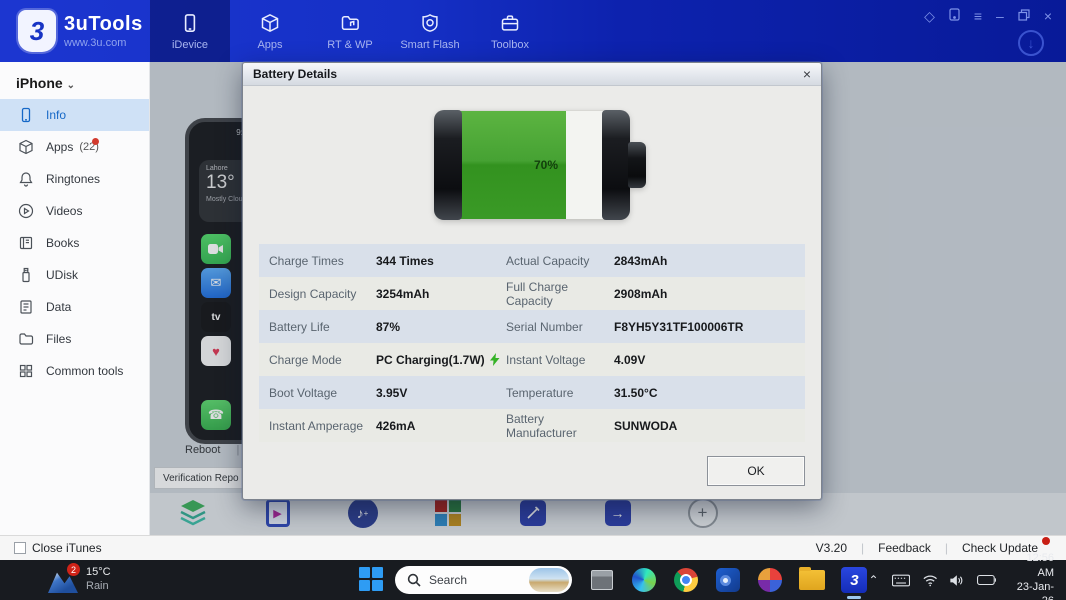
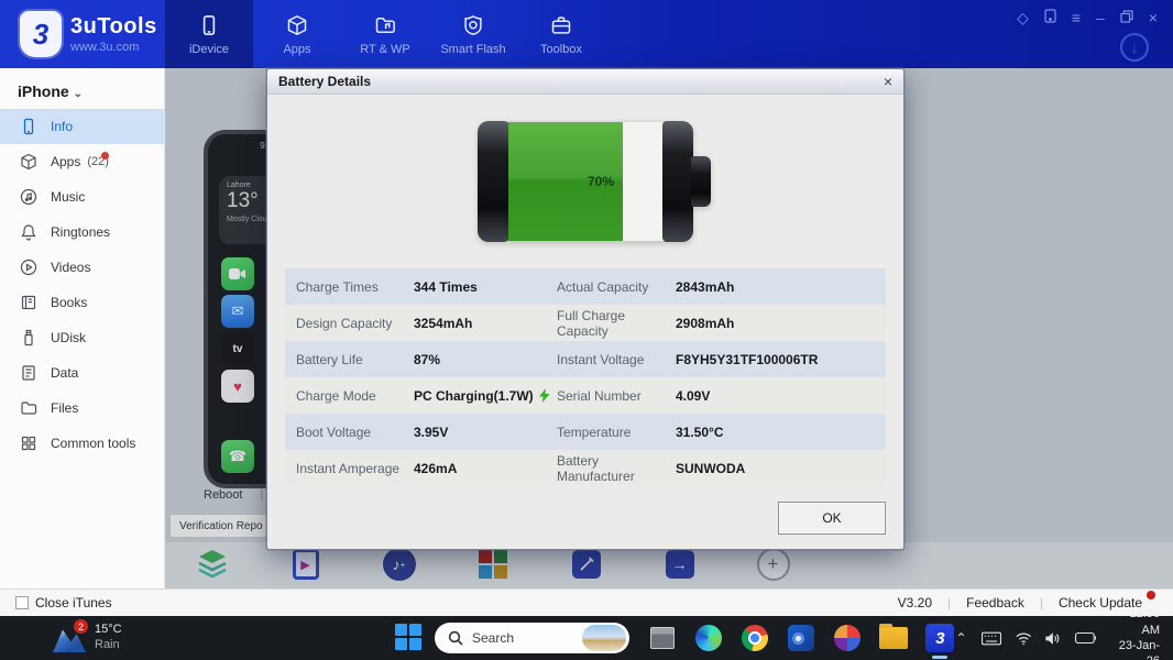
  3
  3uTools
  www.3u.com
  iDevice
  Apps
  RT & WP
  Smart Flash
  Toolbox
  ◇
  ≡
  –
  ×
  ↓
  iPhone ⌄
  Info
  Apps
  (22)
+ Music
  Ringtones
  Videos
  Books
  UDisk
  Data
  Files
  Common tools
  13°
  ✉
  tv
  ♥
  ☎
  Reboot
  |
  Verification Repo
  ▶
  ♪
  +
  →
  +
  Battery Details
  ×
  70%
  Charge Times
  344 Times
  Actual Capacity
  2843mAh
  Design Capacity
  3254mAh
  Full Charge Capacity
  2908mAh
  Battery Life
  87%
- Serial Number
+ Instant Voltage
  F8YH5Y31TF100006TR
  Charge Mode
  PC Charging(1.7W)
- Instant Voltage
+ Serial Number
  4.09V
  Boot Voltage
  3.95V
  Temperature
  31.50°C
  Instant Amperage
  426mA
  Battery Manufacturer
  SUNWODA
  OK
  Close iTunes
  V3.20
  |
  Feedback
  |
  Check Update
  2
  15°C
  Rain
  Search
  3
  ⌃
  12:56 AM
  23-Jan-
